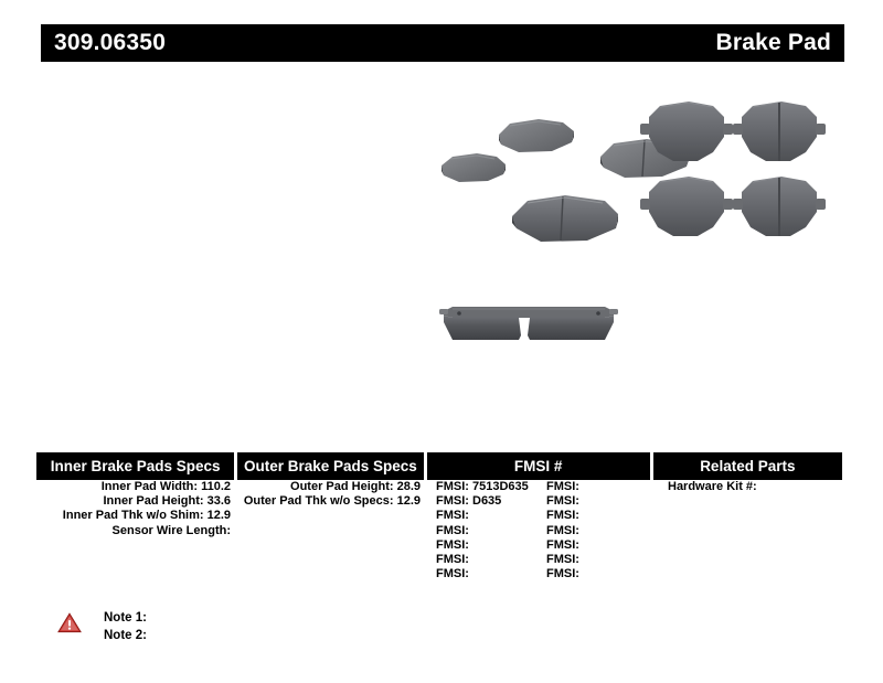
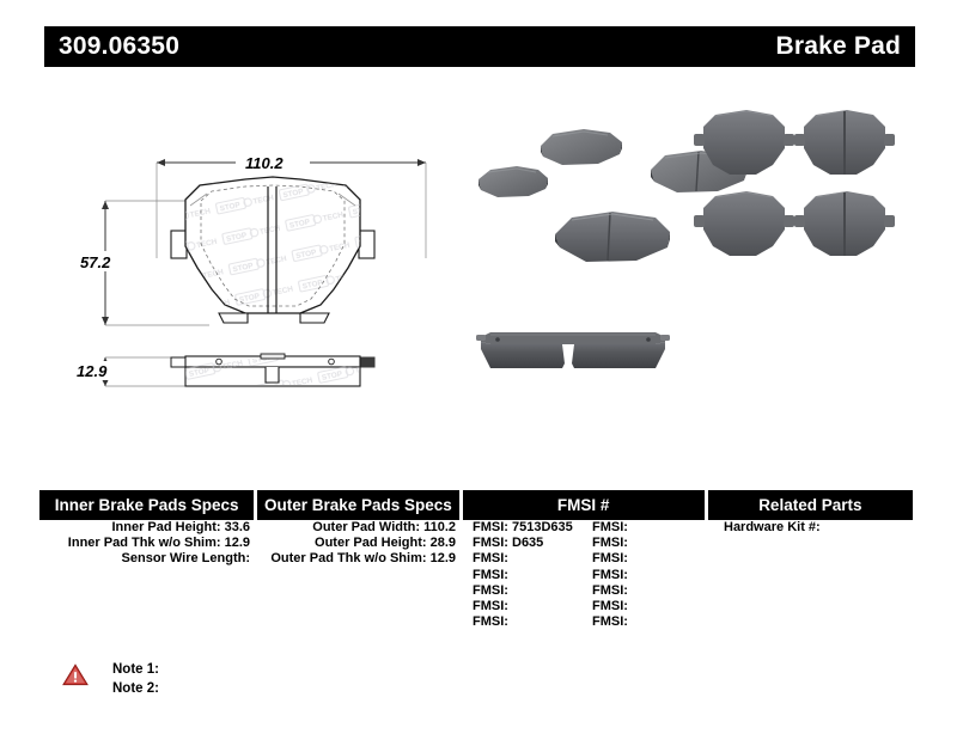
  309.06350
  Brake Pad
+ 110.2
+ 57.2
+ 12.9
  Inner Brake Pads Specs
  Outer Brake Pads Specs
  FMSI #
  Related Parts
- Inner Pad Width: 110.2
  Inner Pad Height: 33.6
  Inner Pad Thk w/o Shim: 12.9
  Sensor Wire Length:
+ Outer Pad Width: 110.2
  Outer Pad Height: 28.9
- Outer Pad Thk w/o Specs: 12.9
+ Outer Pad Thk w/o Shim: 12.9
  FMSI: 7513D635
  FMSI: D635
  FMSI:
  FMSI:
  FMSI:
  FMSI:
  FMSI:
  FMSI:
  FMSI:
  FMSI:
  FMSI:
  FMSI:
  FMSI:
  FMSI:
  Hardware Kit #:
  Note 1:
  Note 2:
